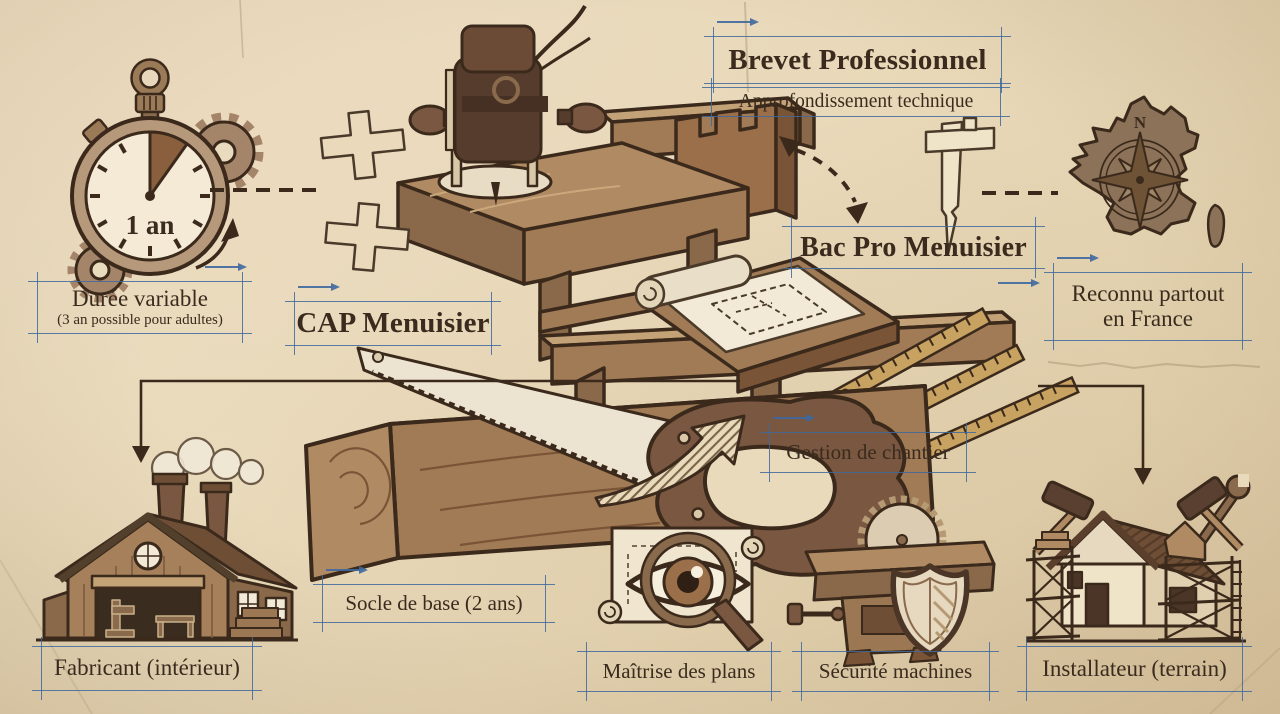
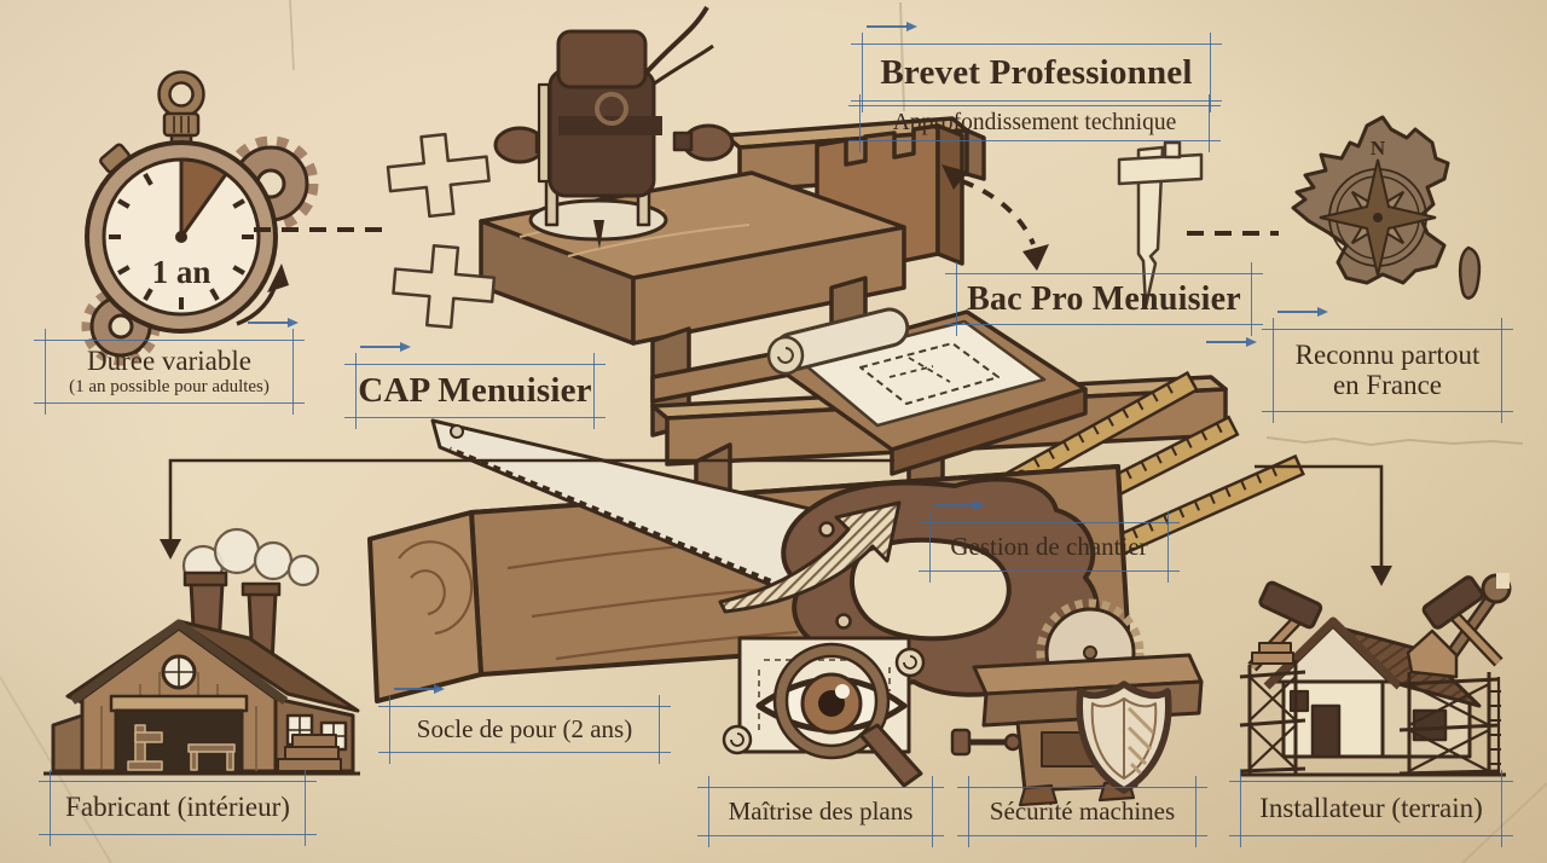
  1 an
  N
  Brevet Professionnel
  Approfondissement technique
  Durée variable
- (3 an possible pour adultes)
+ (1 an possible pour adultes)
  CAP Menuisier
  Bac Pro Menuisier
  Reconnu partout
  en France
  Gestion de chantier
- Socle de base (2 ans)
+ Socle de pour (2 ans)
  Fabricant (intérieur)
  Maîtrise des plans
  Sécurité machines
  Installateur (terrain)
